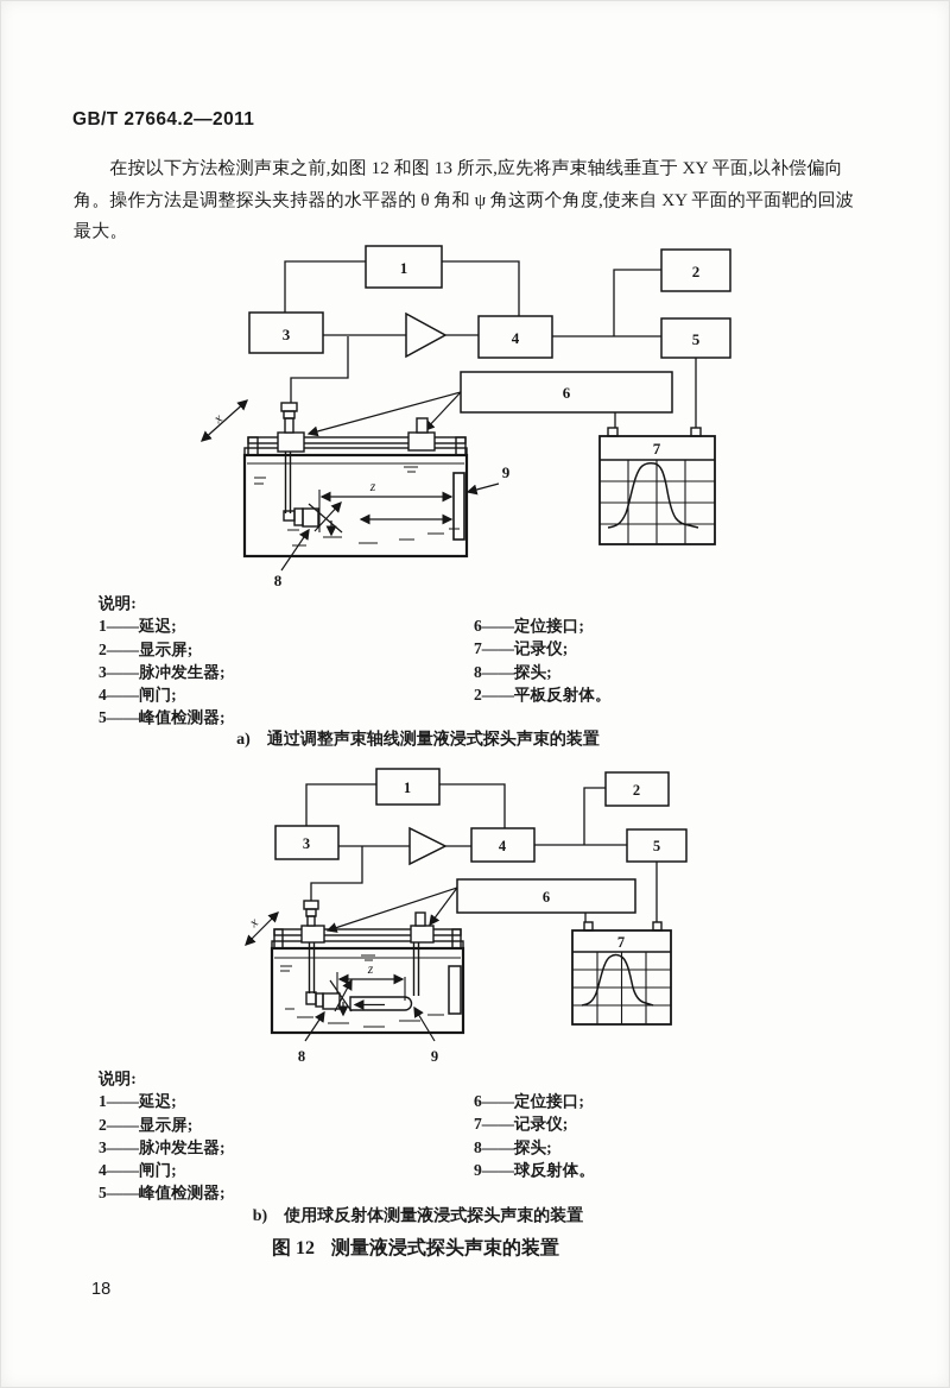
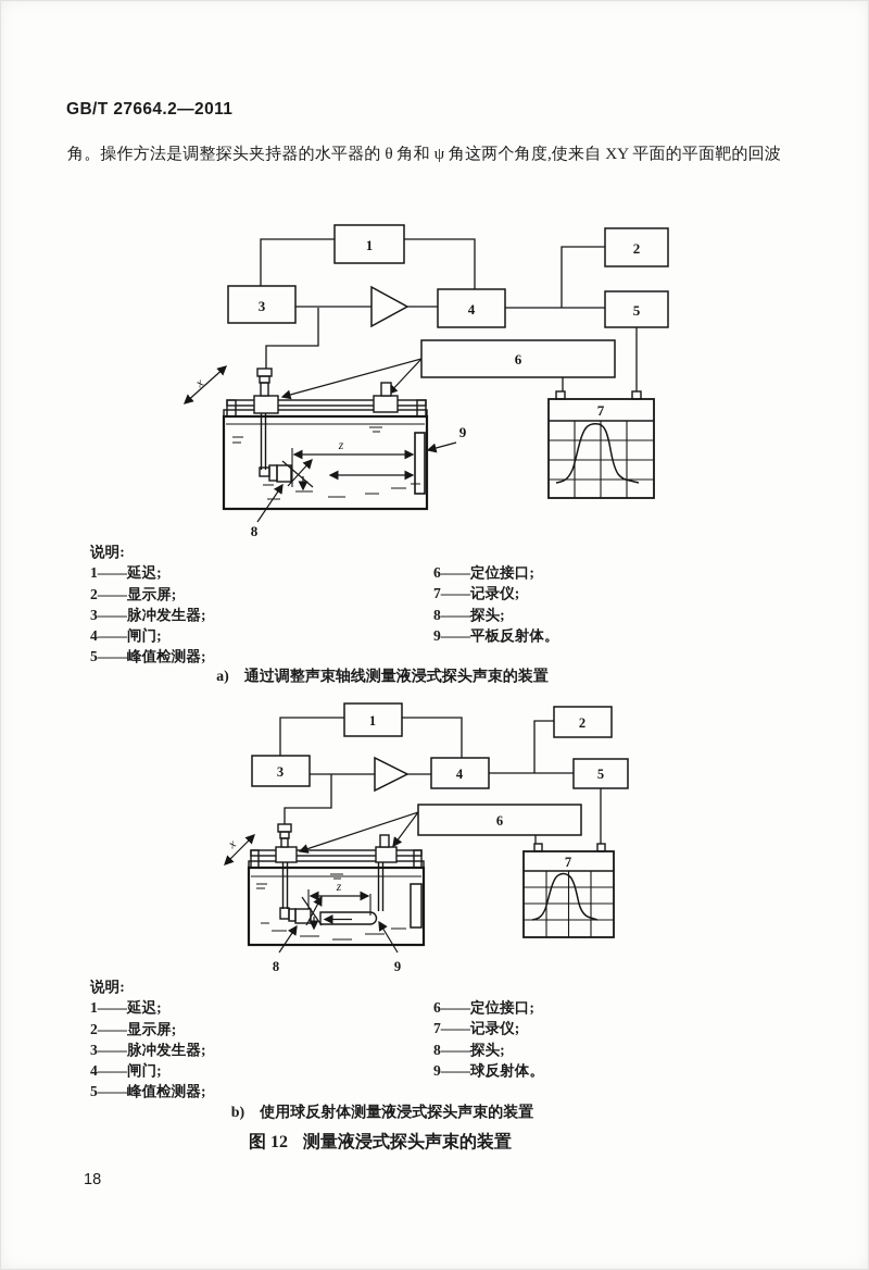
  GB/T 27664.2—2011
- 在按以下方法检测声束之前,如图 12 和图 13 所示,应先将声束轴线垂直于 XY 平面,以补偿偏向
  角。操作方法是调整探头夹持器的水平器的 θ 角和 ψ 角这两个角度,使来自 XY 平面的平面靶的回波
- 最大。
  1
  2
  3
  4
  5
  6
  7
  8
  9
  z
  说明:
  1——延迟;
  2——显示屏;
  3——脉冲发生器;
  4——闸门;
  5——峰值检测器;
  6——定位接口;
  7——记录仪;
  8——探头;
- 2——平板反射体。
+ 9——平板反射体。
  a) 通过调整声束轴线测量液浸式探头声束的装置
  1
  2
  3
  4
  5
  6
  7
  8
  9
  z
  说明:
  1——延迟;
  2——显示屏;
  3——脉冲发生器;
  4——闸门;
  5——峰值检测器;
  6——定位接口;
  7——记录仪;
  8——探头;
  9——球反射体。
  b) 使用球反射体测量液浸式探头声束的装置
  图 12 测量液浸式探头声束的装置
  18
